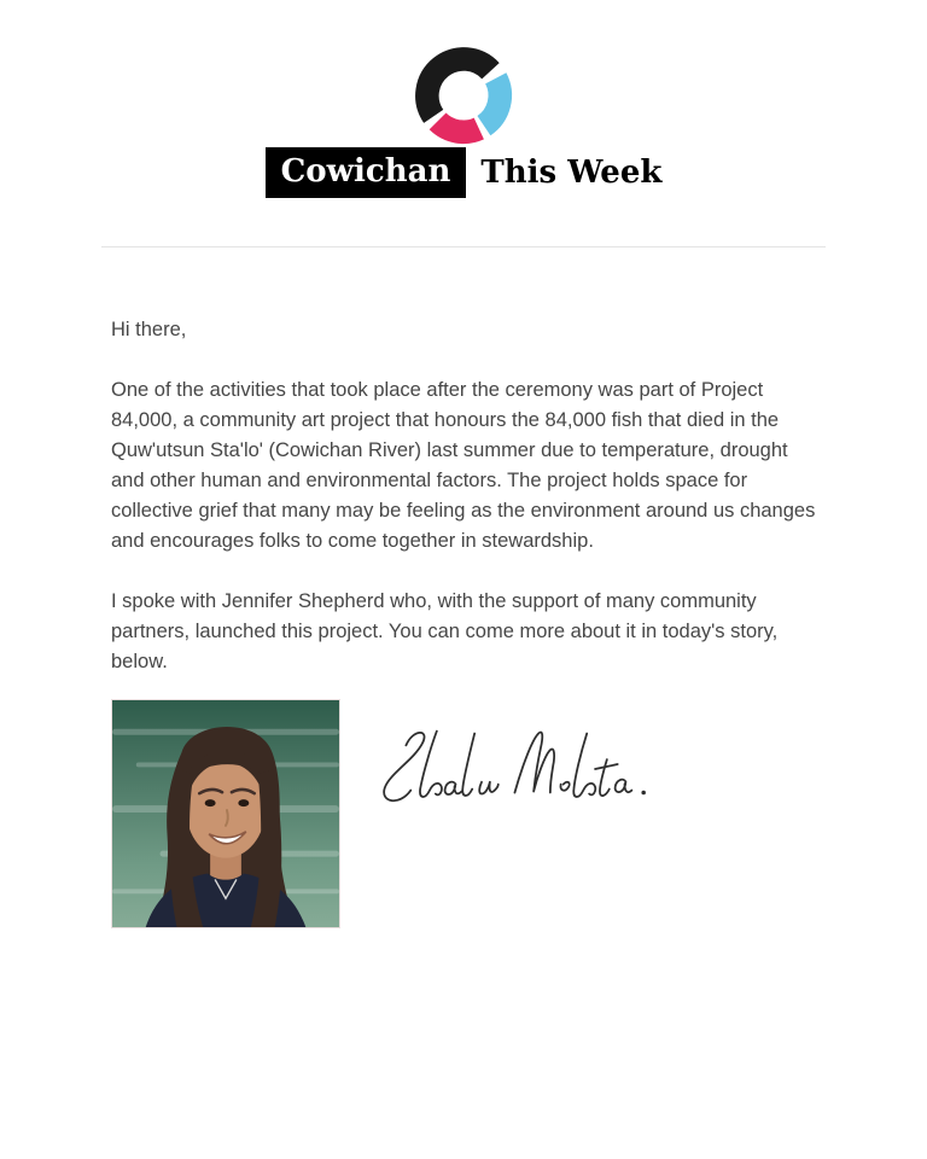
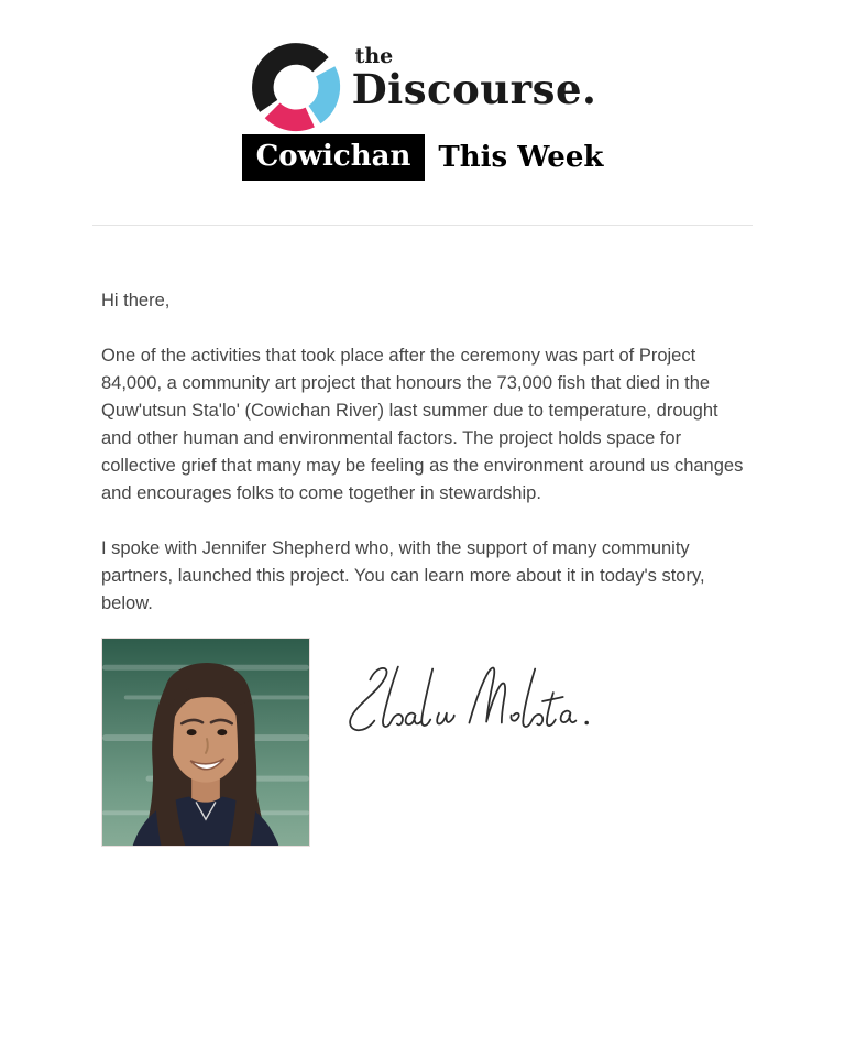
+ the
+ Discourse.
  Cowichan
  This Week
  Hi there,
- One of the activities that took place after the ceremony was part of Project 84,000, a community art project that honours the 84,000 fish that died in the Quw'utsun Sta'lo' (Cowichan River) last summer due to temperature, drought and other human and environmental factors. The project holds space for collective grief that many may be feeling as the environment around us changes and encourages folks to come together in stewardship.
+ One of the activities that took place after the ceremony was part of Project 84,000, a community art project that honours the 73,000 fish that died in the Quw'utsun Sta'lo' (Cowichan River) last summer due to temperature, drought and other human and environmental factors. The project holds space for collective grief that many may be feeling as the environment around us changes and encourages folks to come together in stewardship.
- I spoke with Jennifer Shepherd who, with the support of many community partners, launched this project. You can come more about it in today's story, below.
+ I spoke with Jennifer Shepherd who, with the support of many community partners, launched this project. You can learn more about it in today's story, below.
